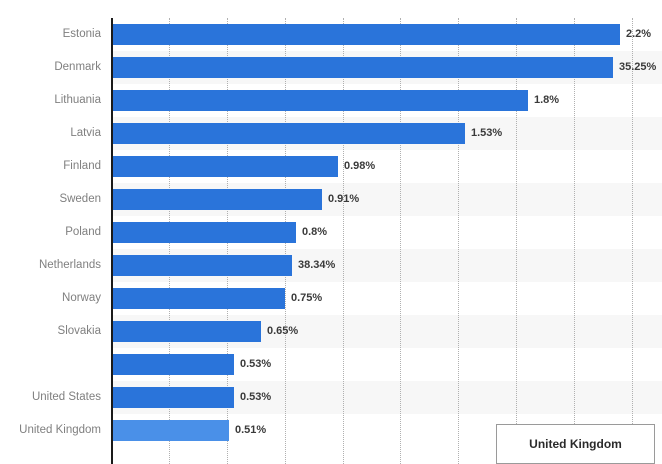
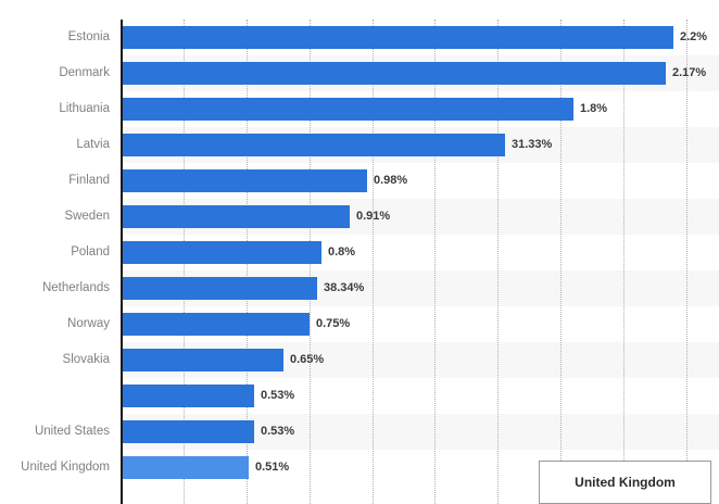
  2.2%
- 35.25%
+ 2.17%
  1.8%
- 1.53%
+ 31.33%
  0.98%
  0.91%
  0.8%
  38.34%
  0.75%
  0.65%
  0.53%
  0.53%
  0.51%
  Estonia
  Denmark
  Lithuania
  Latvia
  Finland
  Sweden
  Poland
  Netherlands
  Norway
  Slovakia
  United States
  United Kingdom
  United Kingdom
